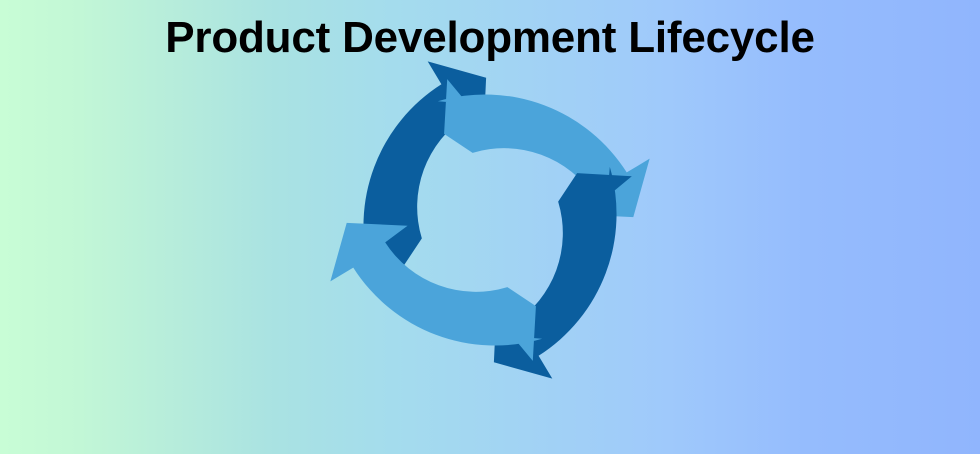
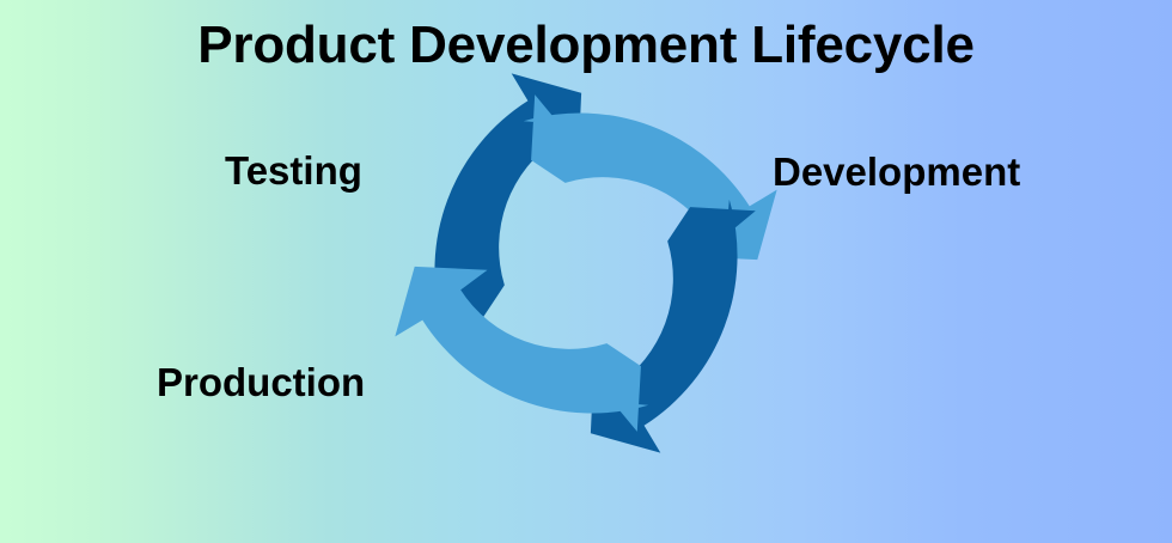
  Product Development Lifecycle
+ Testing
+ Development
+ Production
